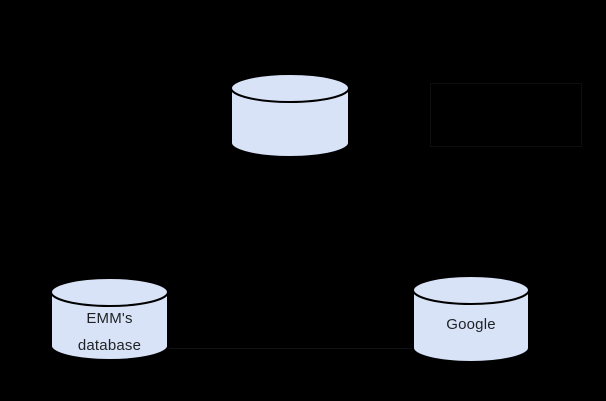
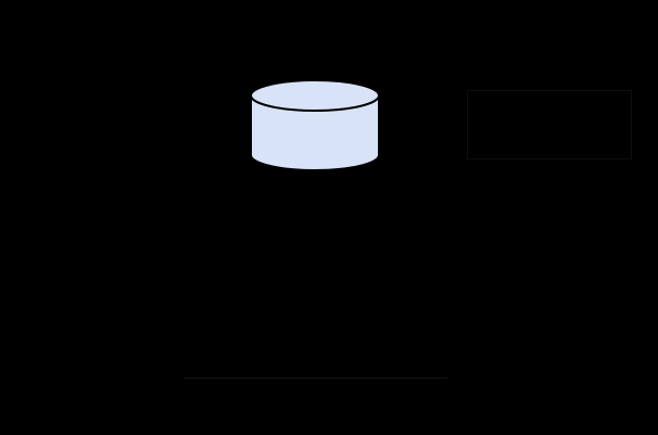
- EMM's
- database
- Google
